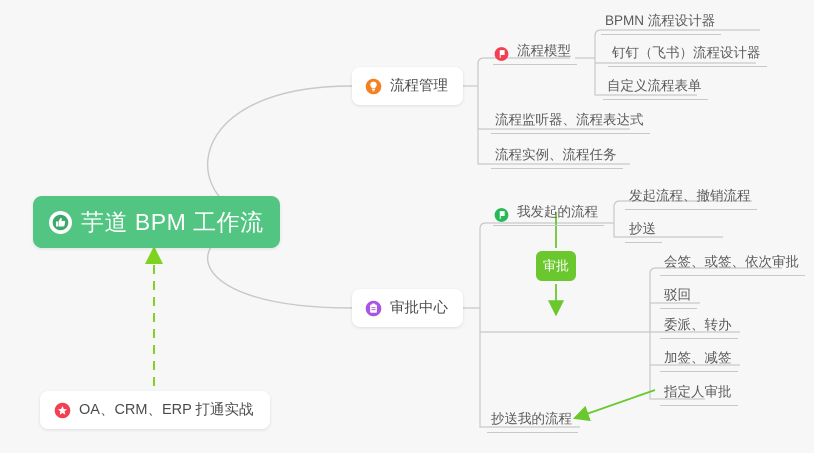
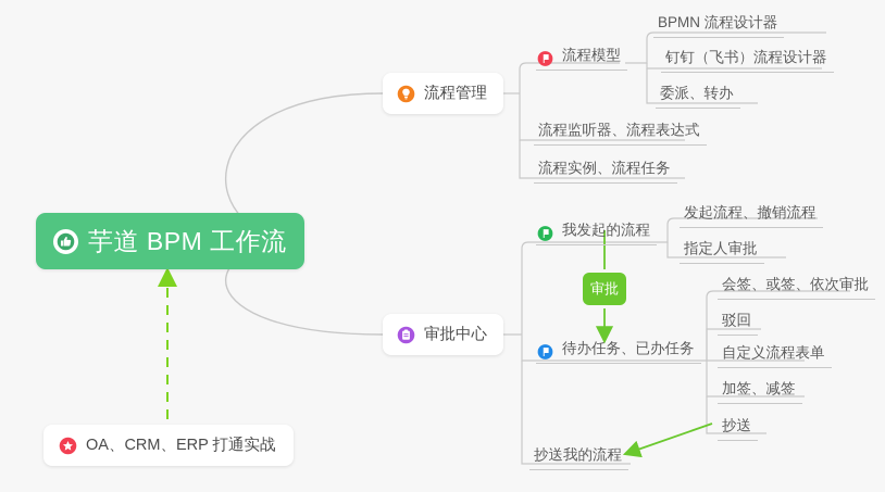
  芋道 BPM 工作流
  流程管理
  审批中心
  流程模型
  BPMN 流程设计器
  钉钉（飞书）流程设计器
- 自定义流程表单
+ 委派、转办
  流程监听器、流程表达式
  流程实例、流程任务
  我发起的流程
  发起流程、撤销流程
- 抄送
+ 指定人审批
+ 待办任务、已办任务
  会签、或签、依次审批
  驳回
- 委派、转办
+ 自定义流程表单
  加签、减签
- 指定人审批
+ 抄送
  抄送我的流程
  审批
  OA、CRM、ERP 打通实战
